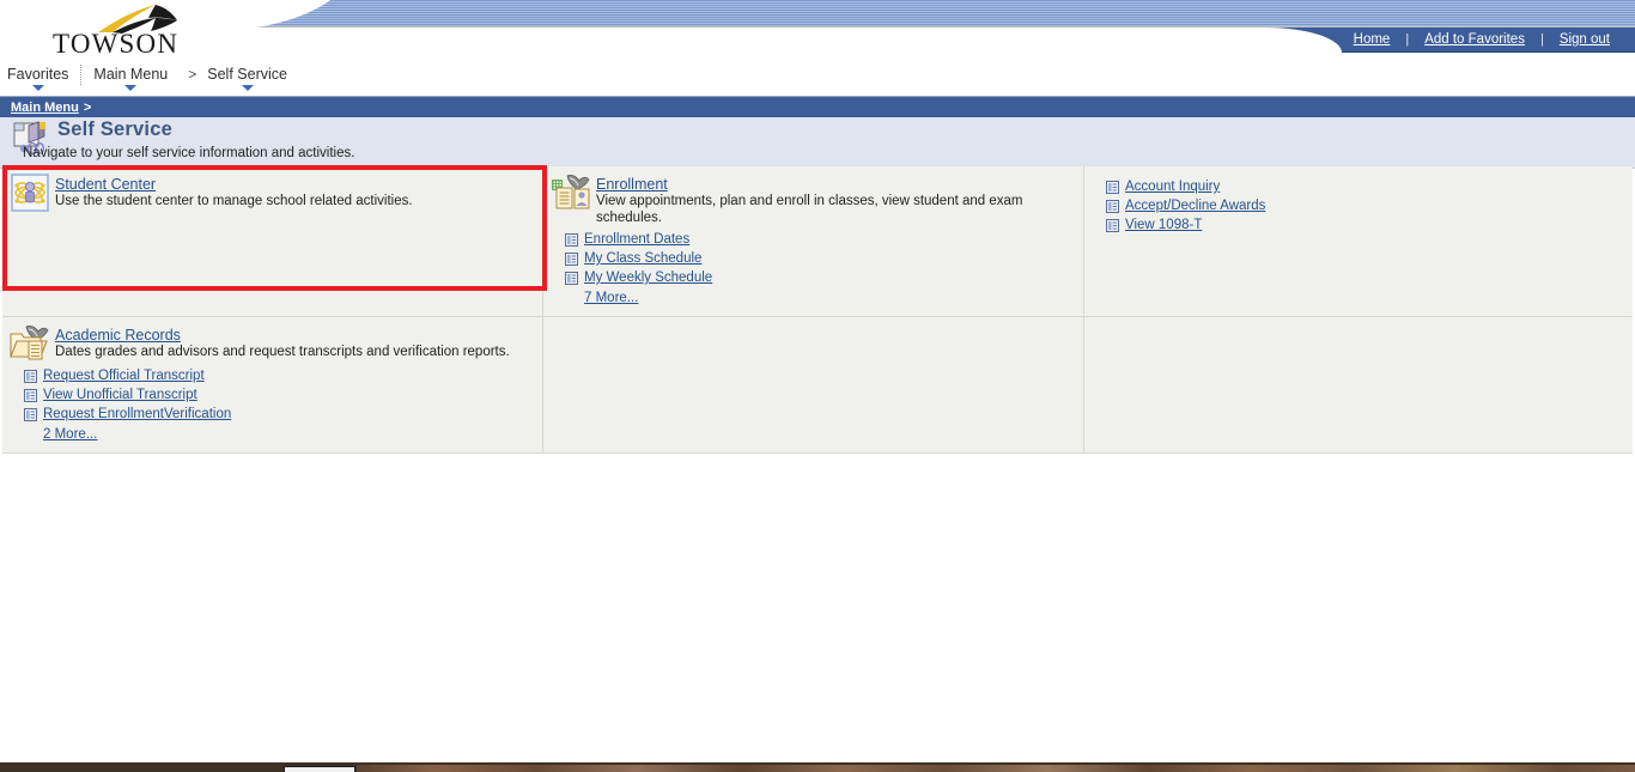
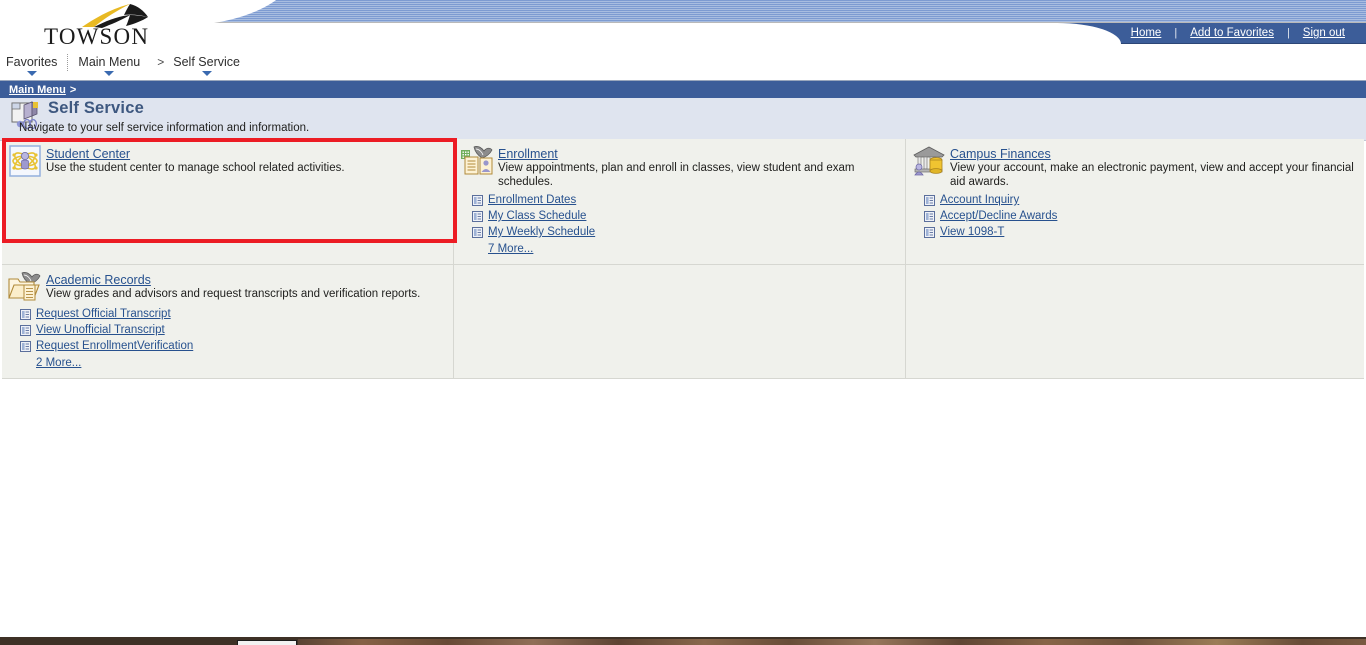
  TOWSON
  Home
  |
  Add to Favorites
  |
  Sign out
  Favorites
  Main Menu
  >
  Self Service
  Main Menu
  >
  Self Service
- Navigate to your self service information and activities.
+ Navigate to your self service information and information.
  Student Center
  Use the student center to manage school related activities.
  Enrollment
  View appointments, plan and enroll in classes, view student and exam schedules.
  Enrollment Dates
  My Class Schedule
  My Weekly Schedule
  7 More...
+ Campus Finances
+ View your account, make an electronic payment, view and accept your financial aid awards.
  Account Inquiry
  Accept/Decline Awards
  View 1098-T
  Academic Records
- Dates grades and advisors and request transcripts and verification reports.
+ View grades and advisors and request transcripts and verification reports.
  Request Official Transcript
  View Unofficial Transcript
  Request EnrollmentVerification
  2 More...
